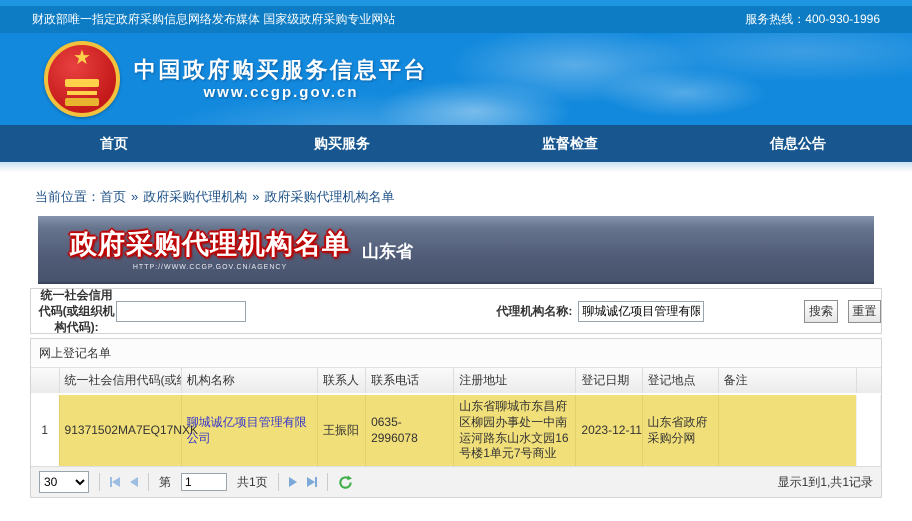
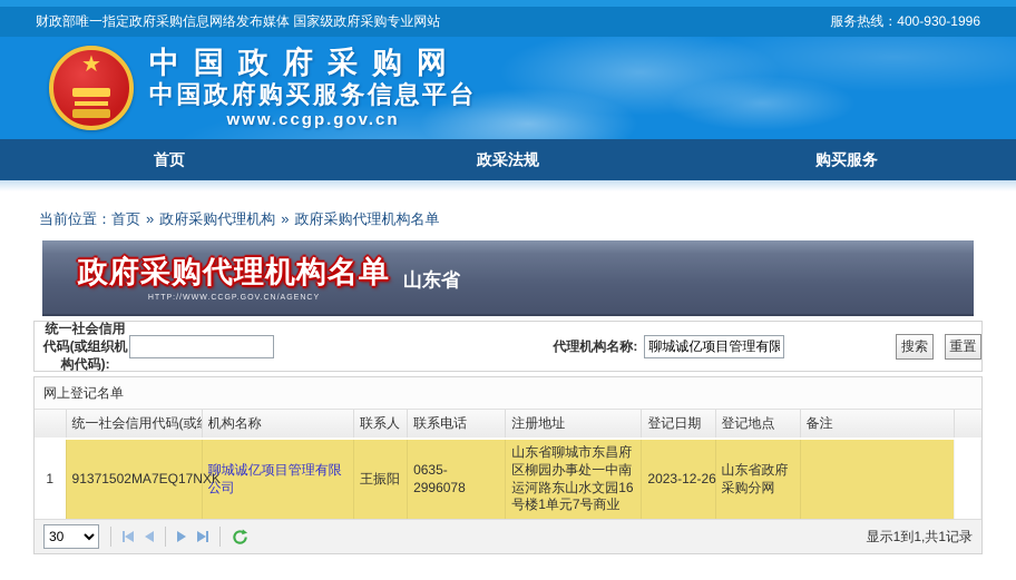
  财政部唯一指定政府采购信息网络发布媒体 国家级政府采购专业网站
  服务热线：400-930-1996
  ★
+ 中国政府采购网
  中国政府购买服务信息平台
  www.ccgp.gov.cn
  首页
+ 政采法规
  购买服务
- 监督检查
- 信息公告
  当前位置：首页 » 政府采购代理机构 » 政府采购代理机构名单
  政府采购代理机构名单
  山东省
  统一社会信用代码(或组织机构代码):
  代理机构名称:
  聊城诚亿项目管理有限
  搜索
  重置
  网上登记名单
  	统一社会信用代码(或	机构名称	联系人	联系电话	注册地址	登记日期	登记地点	备注
- 1	91371502MA7EQ17NX	聊城诚亿项目管理有限公司	王振阳	0635-2996078	山东省聊城市东昌府区柳园办事处一中南运河路东山水文园16号楼1单元7号商业	2023-12-11	山东省政府采购分网
+ 1	91371502MA7EQ17NX	聊城诚亿项目管理有限公司	王振阳	0635-2996078	山东省聊城市东昌府区柳园办事处一中南运河路东山水文园16号楼1单元7号商业	2023-12-26	山东省政府采购分网
  30
- 第
- 1
- 共1页
  显示1到1,共1记录
